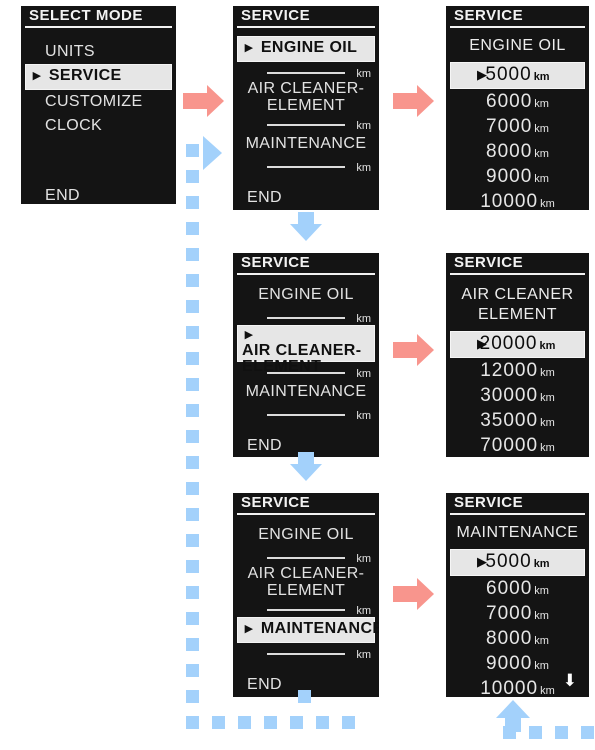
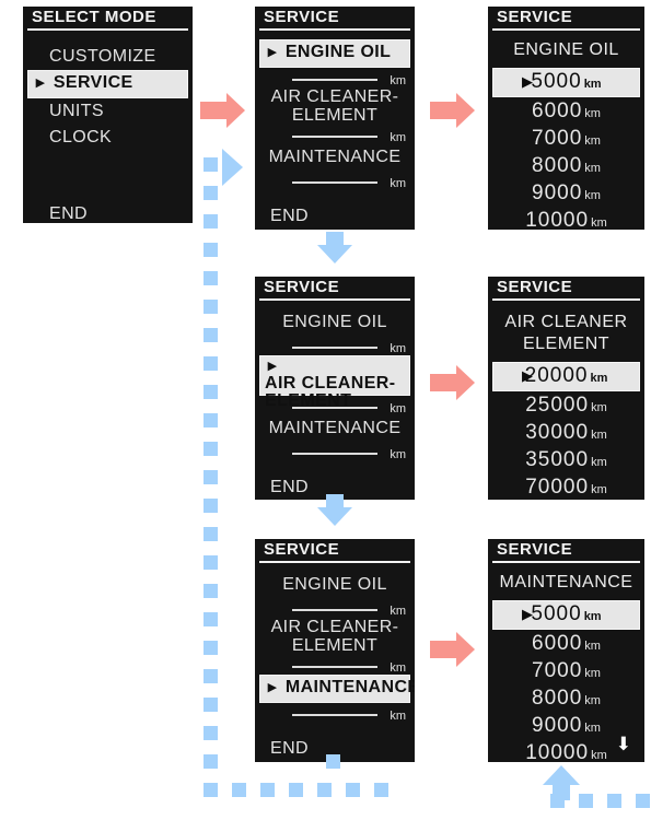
  SELECT MODE
- UNITS
+ CUSTOMIZE
  ▶ SERVICE
- CUSTOMIZE
+ UNITS
  CLOCK
  END
  SERVICE
  ▶ ENGINE OIL
  km
  AIR CLEANER-ELEMENT
  km
  MAINTENANCE
  km
  END
  SERVICE
  ENGINE OIL
  ▶
  5000 km
  6000 km
  7000 km
  8000 km
  9000 km
  10000 km
  SERVICE
  ENGINE OIL
  km
  ▶ AIR CLEANER-ELEMENT
  km
  MAINTENANCE
  km
  END
  SERVICE
  AIR CLEANER
  ELEMENT
  ▶
  20000 km
- 12000 km
+ 25000 km
  30000 km
  35000 km
  70000 km
  SERVICE
  ENGINE OIL
  km
  AIR CLEANER-ELEMENT
  km
  ▶ MAINTENANCE
  km
  END
  SERVICE
  MAINTENANCE
  ▶
  5000 km
  6000 km
  7000 km
  8000 km
  9000 km
  10000 km
  ⬇
